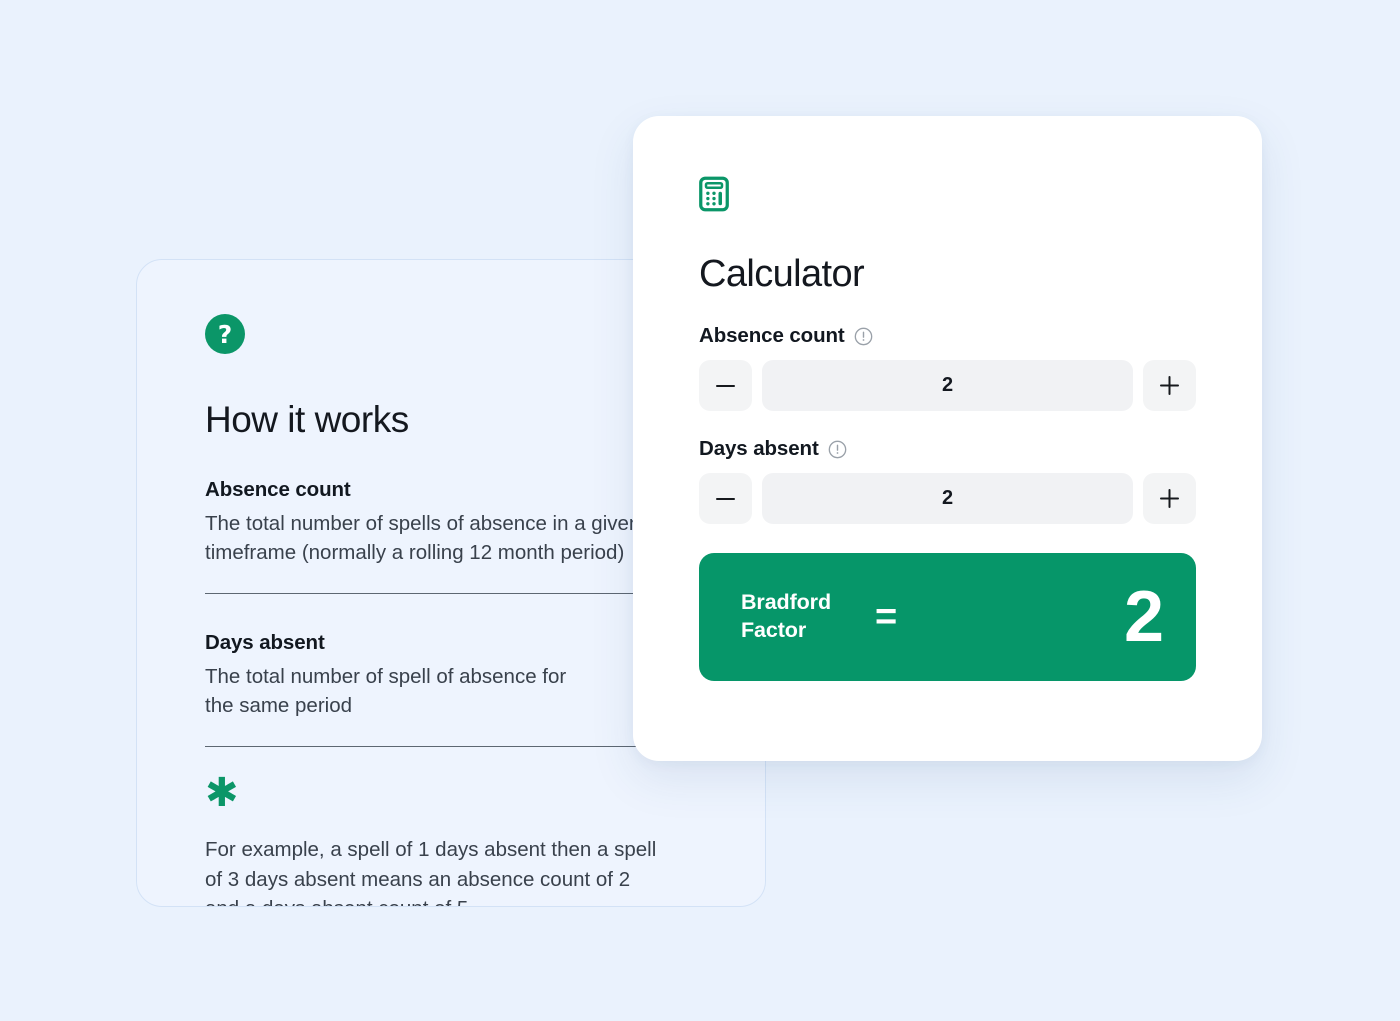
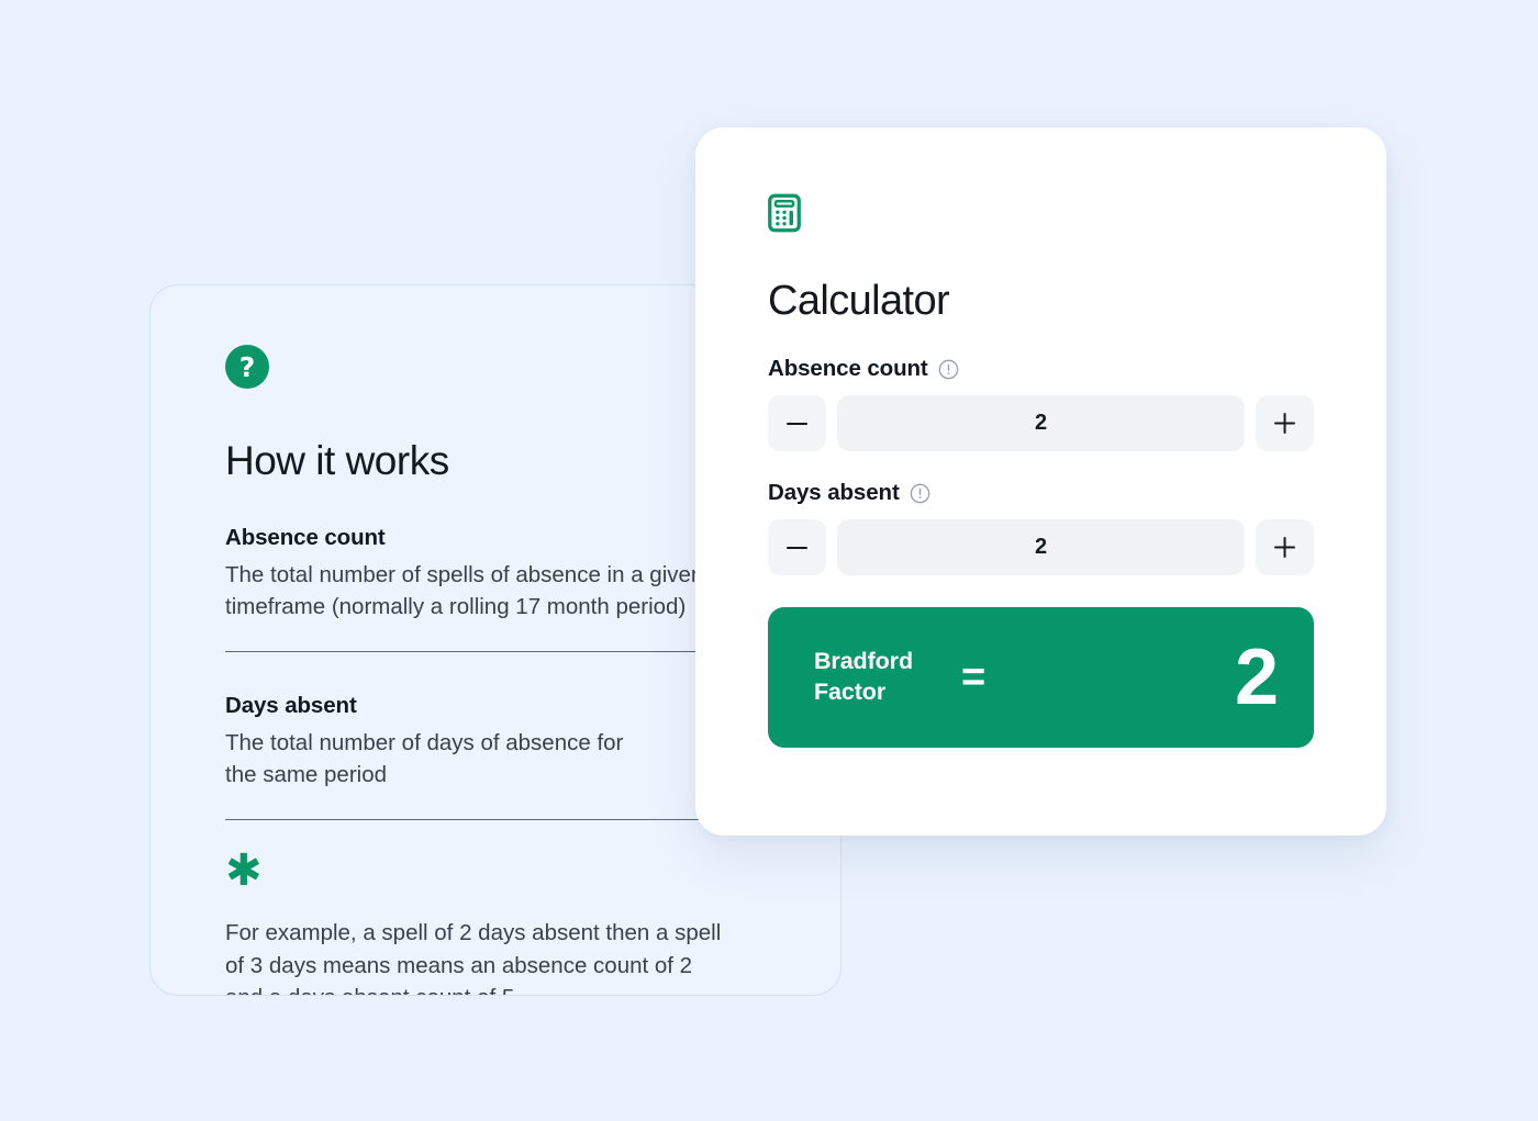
  ?
  How it works
  Absence count
  The total number of spells of absence in a give
- timeframe (normally a rolling 12 month period)
+ timeframe (normally a rolling 17 month period)
  Days absent
- The total number of spell of absence for
+ The total number of days of absence for
  the same period
  ✱
- For example, a spell of 1 days absent then a spell
+ For example, a spell of 2 days absent then a spell
- of 3 days absent means an absence count of 2
+ of 3 days means means an absence count of 2
  Calculator
  Absence count
  2
  Days absent
  2
  Bradford
  Factor
  =
  2
